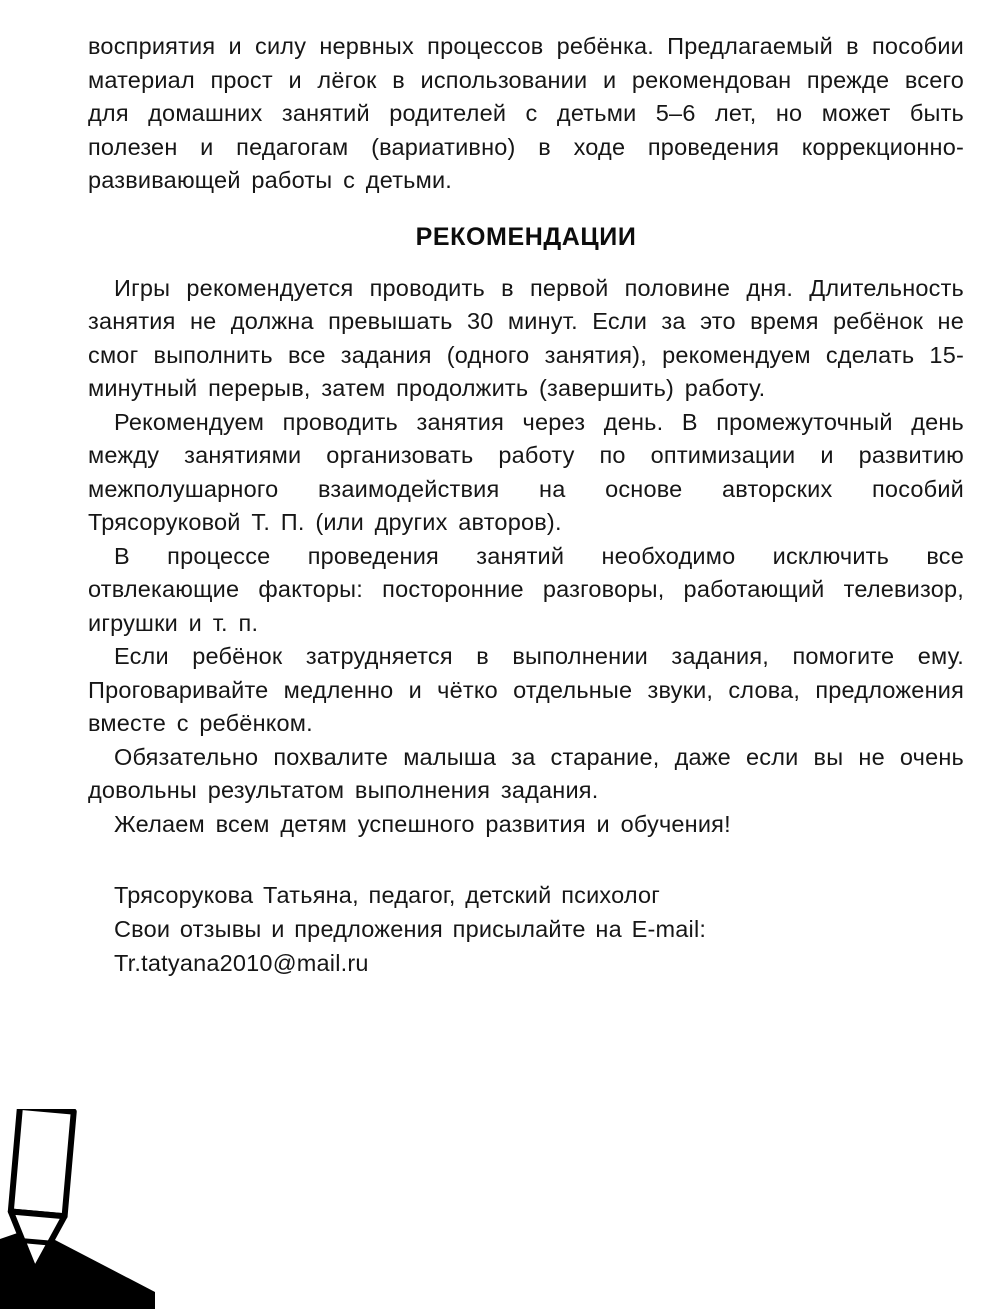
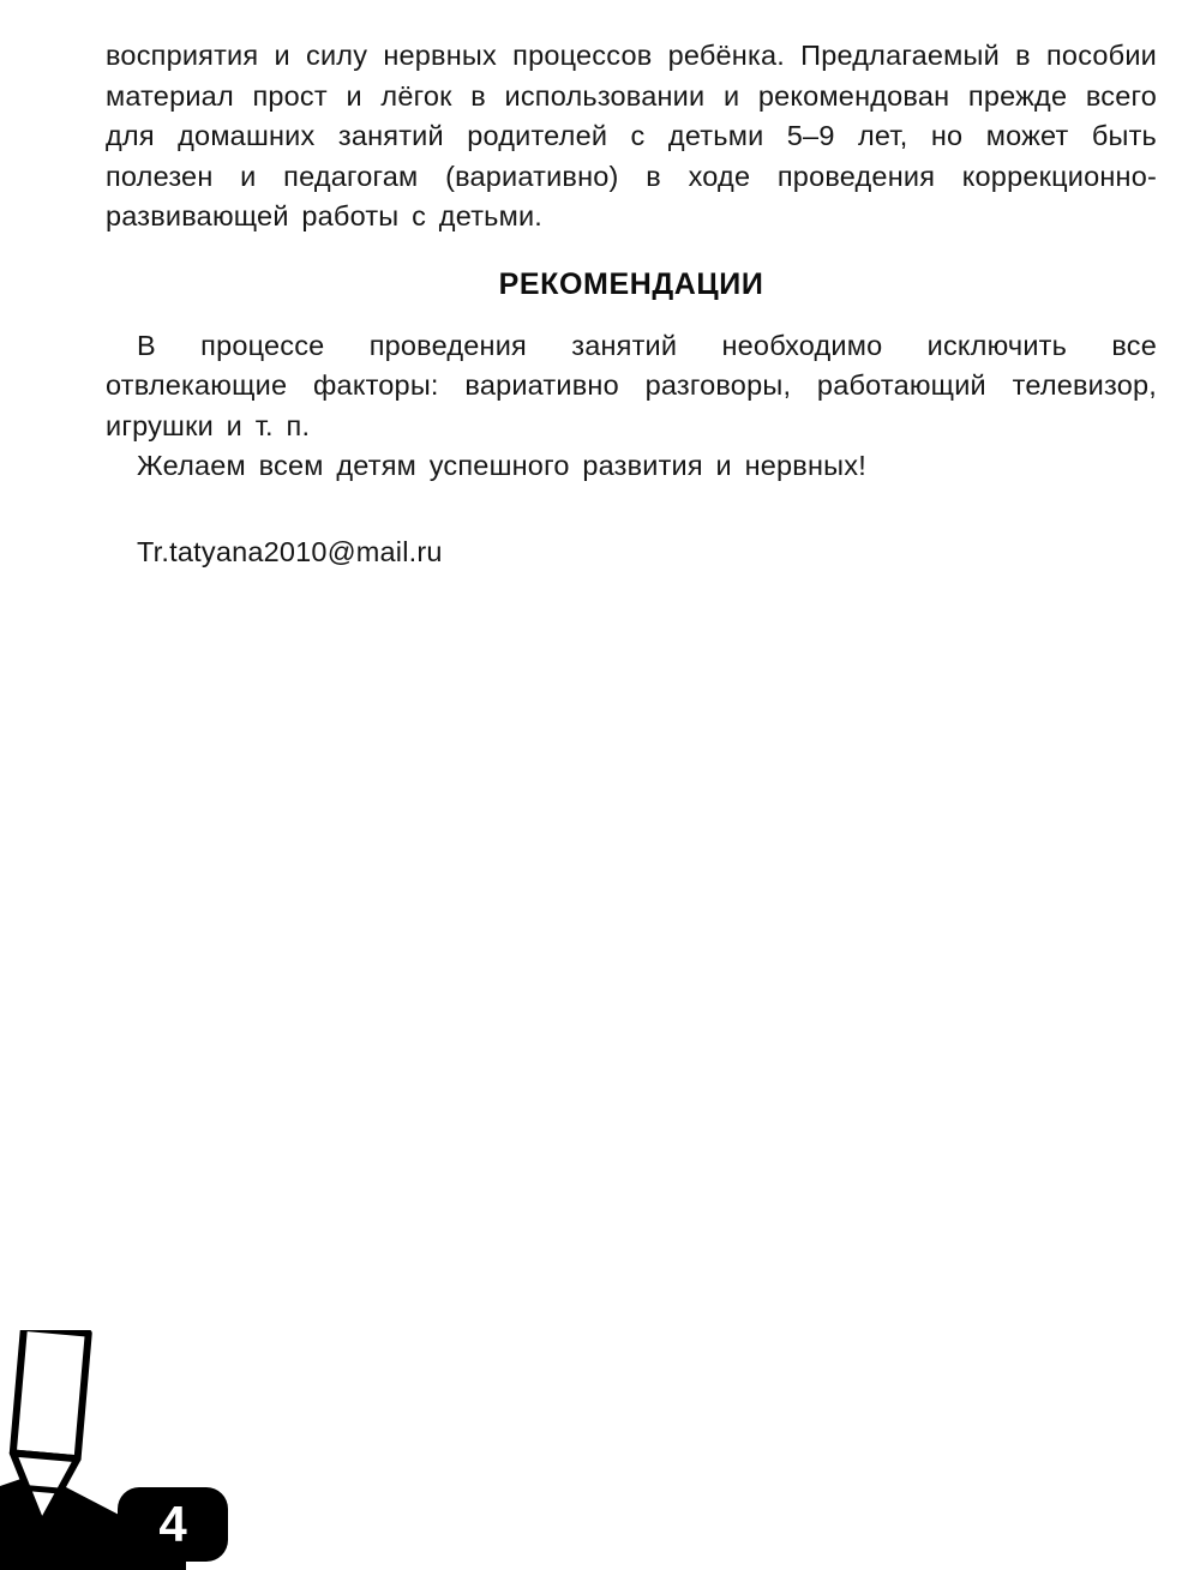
- восприятия и силу нервных процессов ребёнка. Предлагаемый в пособии материал прост и лёгок в использовании и рекомендован прежде всего для домашних занятий родителей с детьми 5–6 лет, но может быть полезен и педагогам (вариативно) в ходе проведения коррекционно-развивающей работы с детьми.
+ восприятия и силу нервных процессов ребёнка. Предлагаемый в пособии материал прост и лёгок в использовании и рекомендован прежде всего для домашних занятий родителей с детьми 5–9 лет, но может быть полезен и педагогам (вариативно) в ходе проведения коррекционно-развивающей работы с детьми.
  РЕКОМЕНДАЦИИ
- Игры рекомендуется проводить в первой половине дня. Длительность занятия не должна превышать 30 минут. Если за это время ребёнок не смог выполнить все задания (одного занятия), рекомендуем сделать 15-минутный перерыв, затем продолжить (завершить) работу.
- Рекомендуем проводить занятия через день. В промежуточный день между занятиями организовать работу по оптимизации и развитию межполушарного взаимодействия на основе авторских пособий Трясоруковой Т. П. (или других авторов).
- В процессе проведения занятий необходимо исключить все отвлекающие факторы: посторонние разговоры, работающий телевизор, игрушки и т. п.
+ В процессе проведения занятий необходимо исключить все отвлекающие факторы: вариативно разговоры, работающий телевизор, игрушки и т. п.
- Если ребёнок затрудняется в выполнении задания, помогите ему. Проговаривайте медленно и чётко отдельные звуки, слова, предложения вместе с ребёнком.
- Обязательно похвалите малыша за старание, даже если вы не очень довольны результатом выполнения задания.
- Желаем всем детям успешного развития и обучения!
+ Желаем всем детям успешного развития и нервных!
- Трясорукова Татьяна, педагог, детский психолог
- Свои отзывы и предложения присылайте на E-mail:
  Tr.tatyana2010@mail.ru
+ 4
